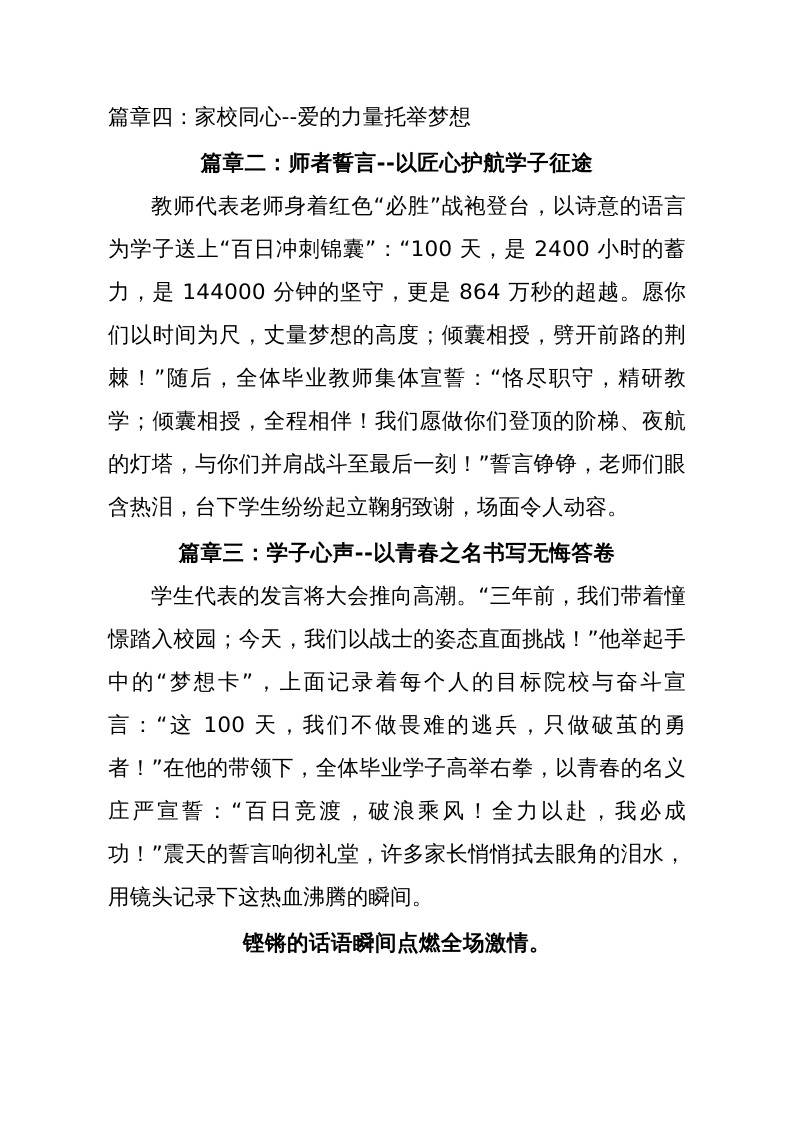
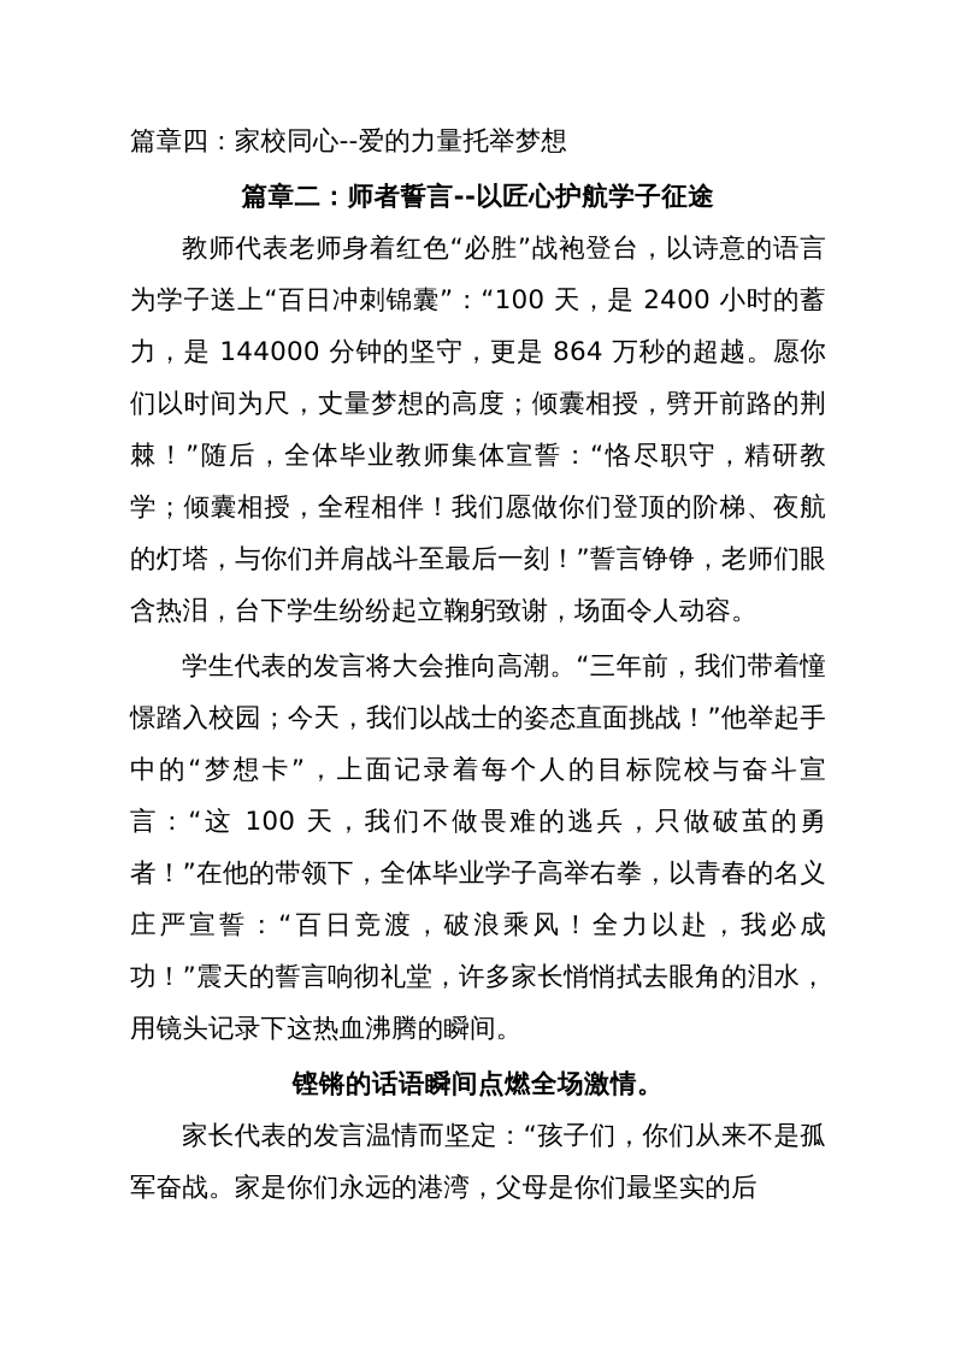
  篇章四：家校同心--爱的力量托举梦想
  篇章二：师者誓言--以匠心护航学子征途
  教师代表老师身着红色“必胜”战袍登台，以诗意的语言为学子送上“百日冲刺锦囊”：“100 天，是 2400 小时的蓄力，是 144000 分钟的坚守，更是 864 万秒的超越。愿你们以时间为尺，丈量梦想的高度；倾囊相授，劈开前路的荆棘！”随后，全体毕业教师集体宣誓：“恪尽职守，精研教学；倾囊相授，全程相伴！我们愿做你们登顶的阶梯、夜航的灯塔，与你们并肩战斗至最后一刻！”誓言铮铮，老师们眼含热泪，台下学生纷纷起立鞠躬致谢，场面令人动容。
- 篇章三：学子心声--以青春之名书写无悔答卷
  学生代表的发言将大会推向高潮。“三年前，我们带着憧憬踏入校园；今天，我们以战士的姿态直面挑战！”他举起手中的“梦想卡”，上面记录着每个人的目标院校与奋斗宣言：“这 100 天，我们不做畏难的逃兵，只做破茧的勇者！”在他的带领下，全体毕业学子高举右拳，以青春的名义庄严宣誓：“百日竞渡，破浪乘风！全力以赴，我必成功！”震天的誓言响彻礼堂，许多家长悄悄拭去眼角的泪水，用镜头记录下这热血沸腾的瞬间。
  铿锵的话语瞬间点燃全场激情。
+ 家长代表的发言温情而坚定：“孩子们，你们从来不是孤军奋战。家是你们永远的港湾，父母是你们最坚实的后
